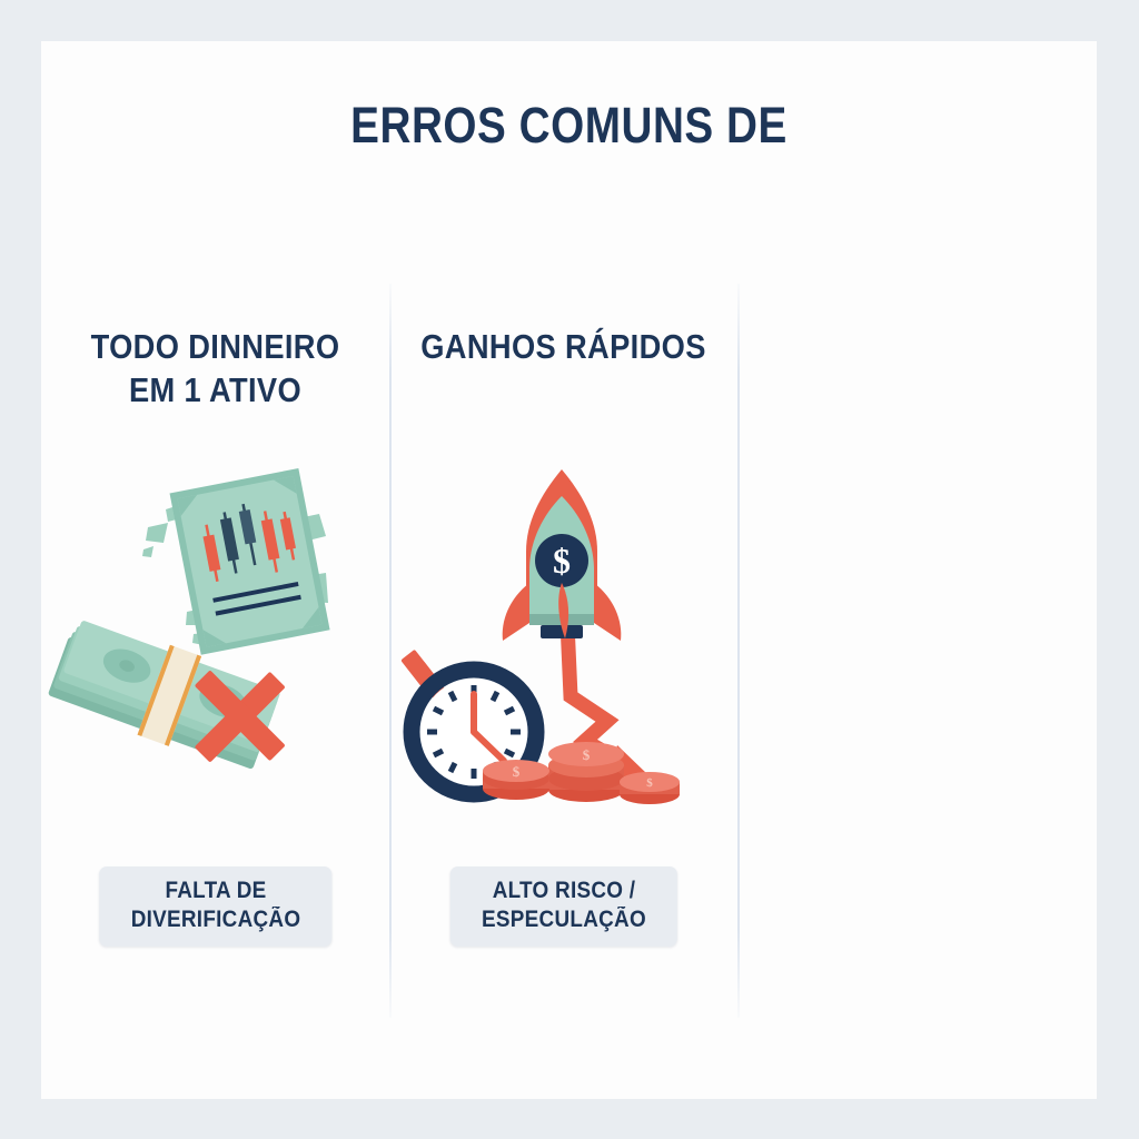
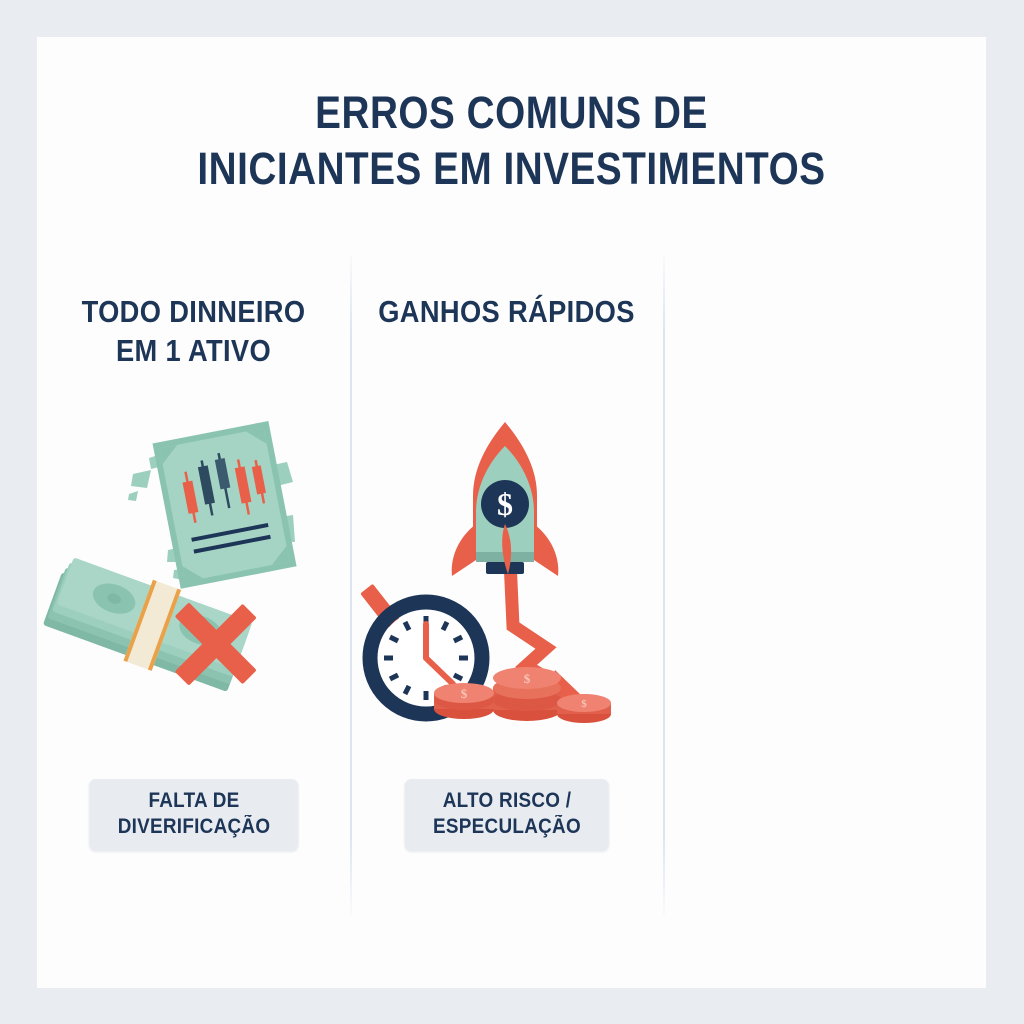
  ERROS COMUNS DE
+ INICIANTES EM INVESTIMENTOS
  TODO DINNEIRO
  EM 1 ATIVO
  FALTA DE
  DIVERIFICAÇÃO
  GANHOS RÁPIDOS
  $
  $
  $
  $
  ALTO RISCO /
  ESPECULAÇÃO
